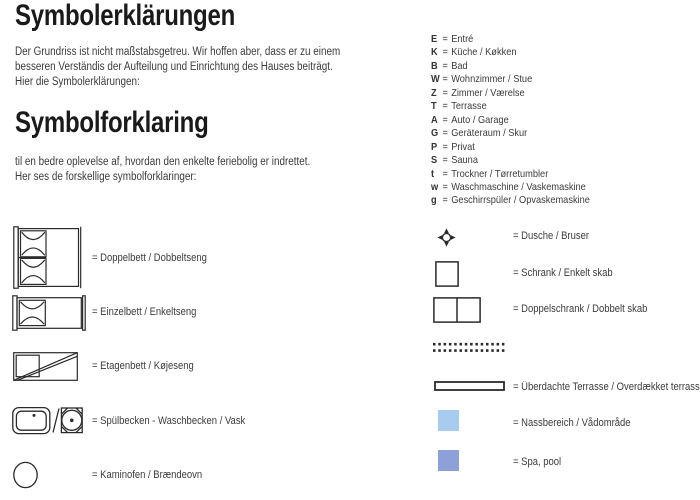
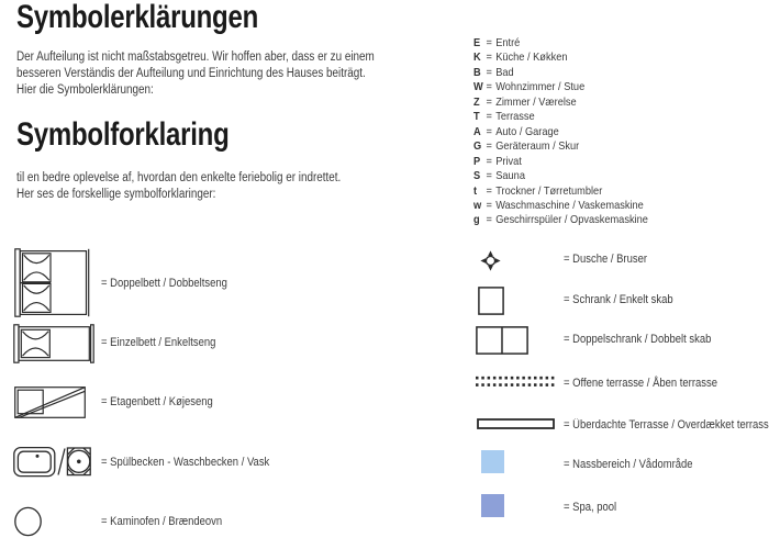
  Symbolerklärungen
- Der Grundriss ist nicht maßstabsgetreu. Wir hoffen aber, dass er zu einem
+ Der Aufteilung ist nicht maßstabsgetreu. Wir hoffen aber, dass er zu einem
  besseren Verständis der Aufteilung und Einrichtung des Hauses beiträgt.
  Hier die Symbolerklärungen:
  Symbolforklaring
  til en bedre oplevelse af, hvordan den enkelte feriebolig er indrettet.
  Her ses de forskellige symbolforklaringer:
  E
  =
  Entré
  K
  =
  Küche / Køkken
  B
  =
  Bad
  W
  =
  Wohnzimmer / Stue
  Z
  =
  Zimmer / Værelse
  T
  =
  Terrasse
  A
  =
  Auto / Garage
  G
  =
  Geräteraum / Skur
  P
  =
  Privat
  S
  =
  Sauna
  t
  =
  Trockner / Tørretumbler
  w
  =
  Waschmaschine / Vaskemaskine
  g
  =
  Geschirrspüler / Opvaskemaskine
  = Doppelbett / Dobbeltseng
  = Einzelbett / Enkeltseng
  = Etagenbett / Køjeseng
  = Spülbecken - Waschbecken / Vask
  = Kaminofen / Brændeovn
  = Dusche / Bruser
  = Schrank / Enkelt skab
  = Doppelschrank / Dobbelt skab
+ = Offene terrasse / Åben terrasse
  = Überdachte Terrasse / Overdækket terrass
  = Nassbereich / Vådområde
  = Spa, pool
